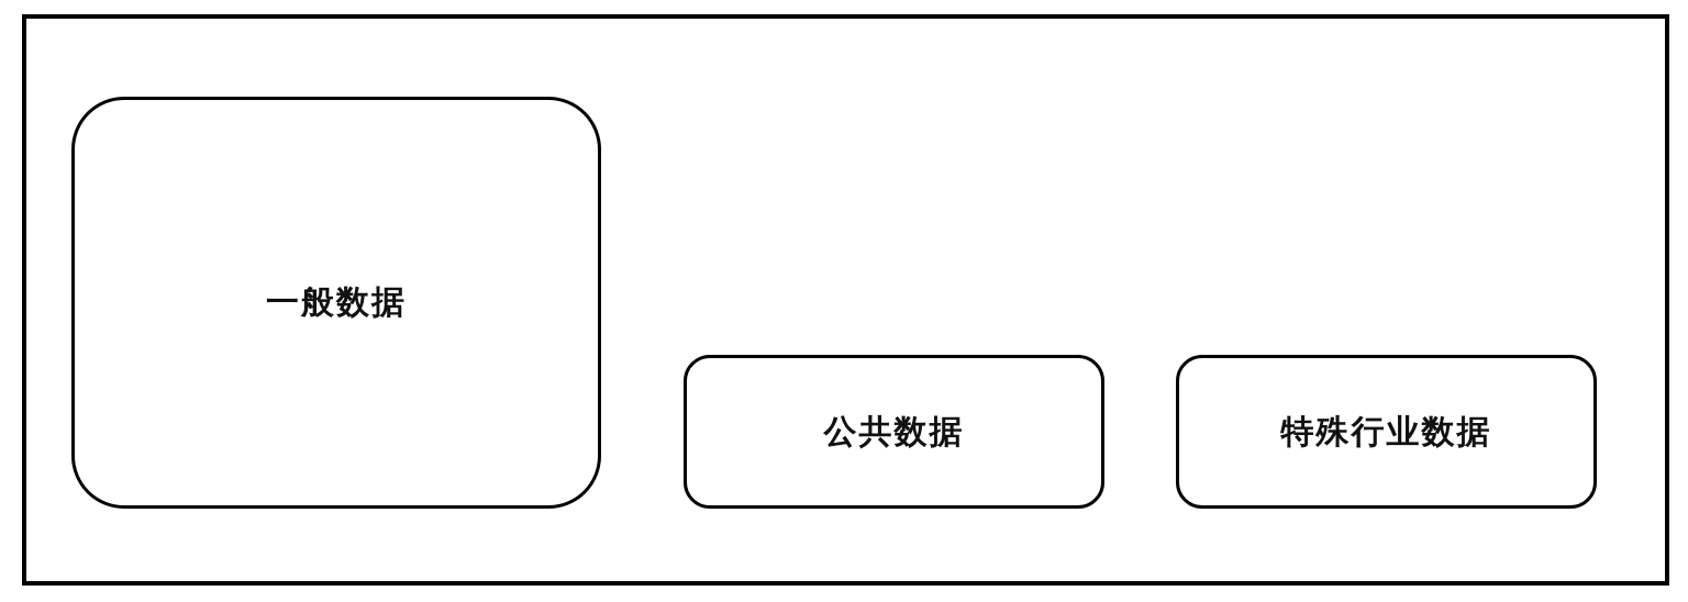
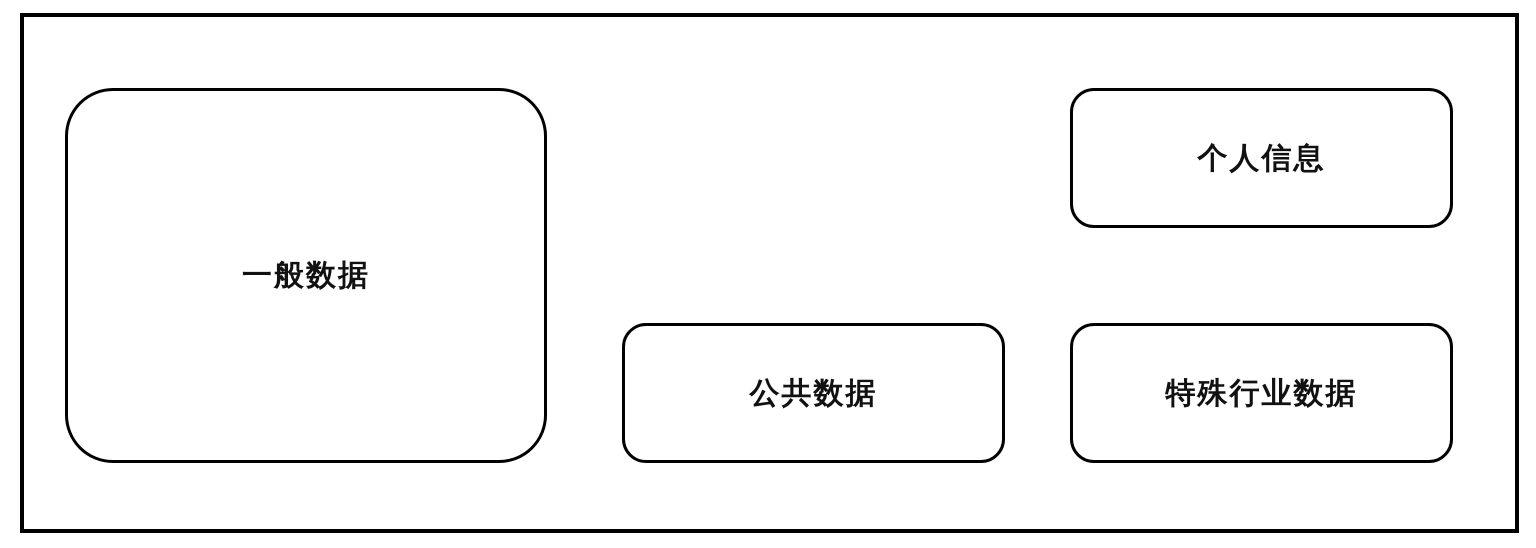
  一般数据
+ 个人信息
  公共数据
  特殊行业数据
